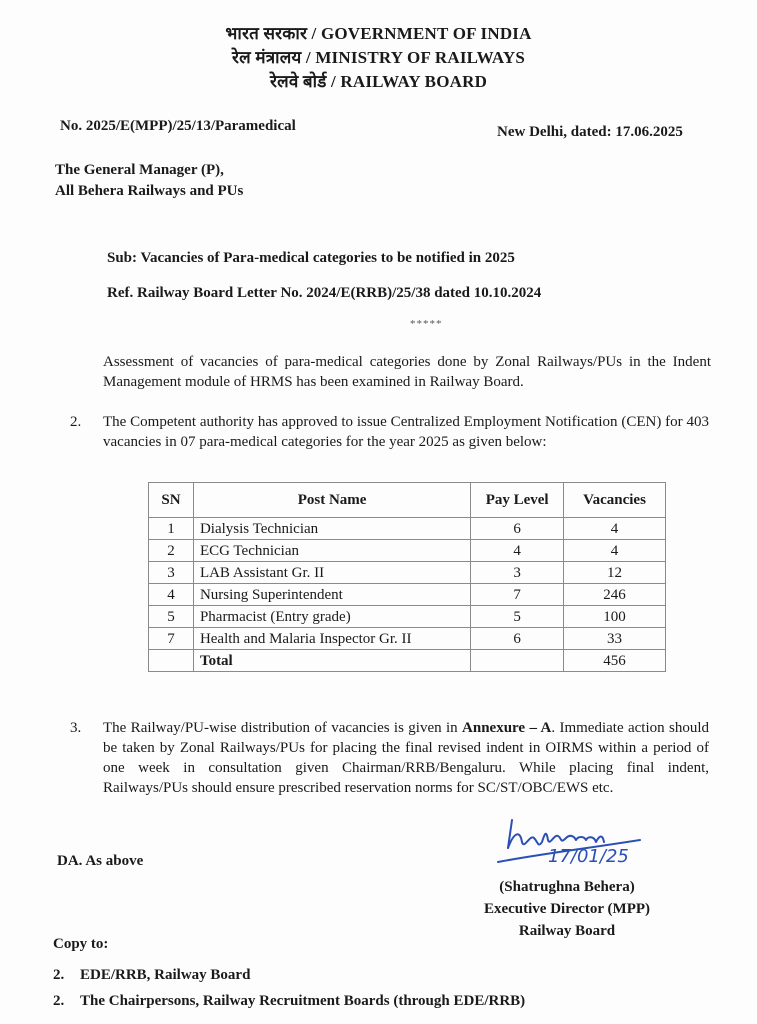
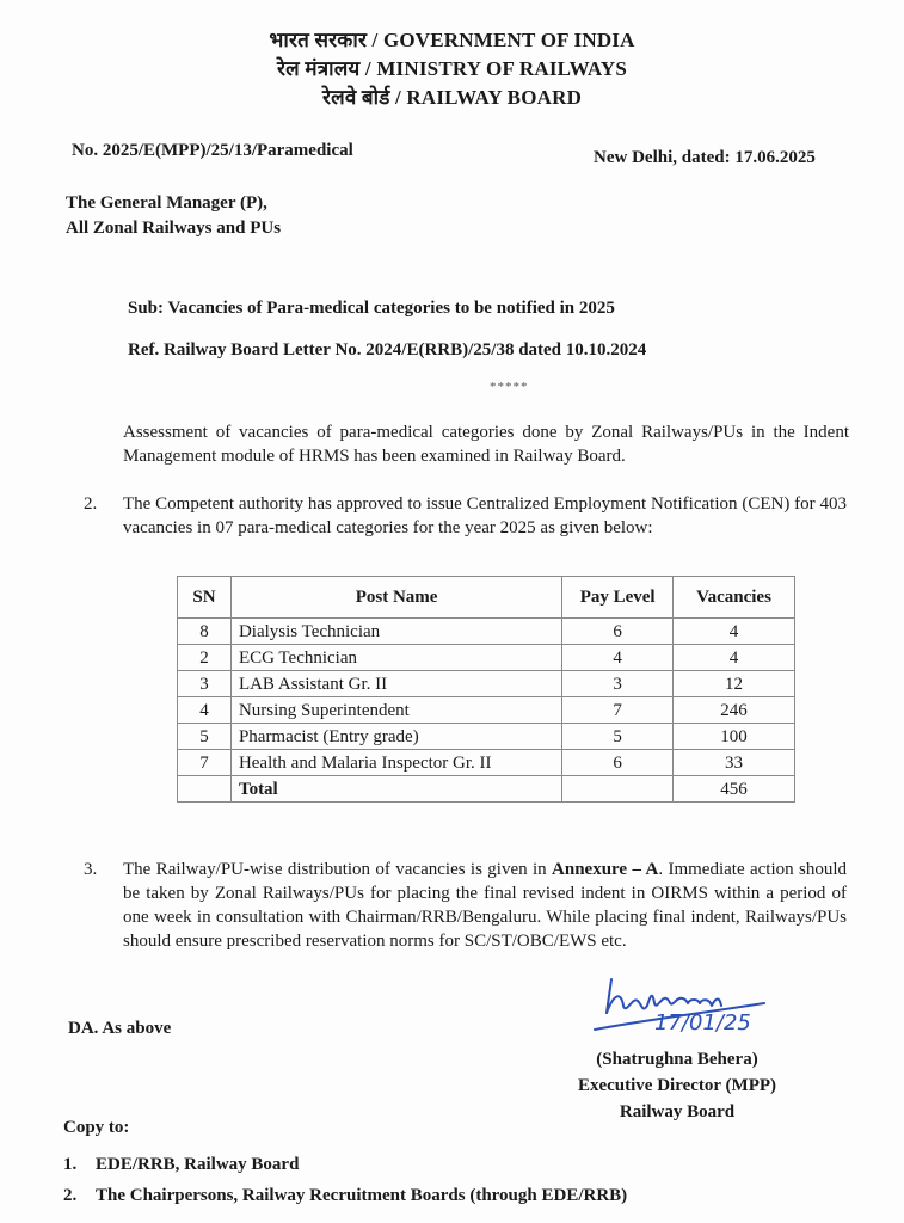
  भारत सरकार / GOVERNMENT OF INDIA
  रेल मंत्रालय / MINISTRY OF RAILWAYS
  रेलवे बोर्ड / RAILWAY BOARD
  No. 2025/E(MPP)/25/13/Paramedical
  New Delhi, dated: 17.06.2025
  The General Manager (P),
- All Behera Railways and PUs
+ All Zonal Railways and PUs
  Sub: Vacancies of Para-medical categories to be notified in 2025
  Ref. Railway Board Letter No. 2024/E(RRB)/25/38 dated 10.10.2024
  *****
  Assessment of vacancies of para-medical categories done by Zonal Railways/PUs in the Indent Management module of HRMS has been examined in Railway Board.
  2. The Competent authority has approved to issue Centralized Employment Notification (CEN) for 403 vacancies in 07 para-medical categories for the year 2025 as given below:
  SN	Post Name	Pay Level	Vacancies
- 1	Dialysis Technician	6	4
+ 8	Dialysis Technician	6	4
  2	ECG Technician	4	4
  3	LAB Assistant Gr. II	3	12
  4	Nursing Superintendent	7	246
  5	Pharmacist (Entry grade)	5	100
  7	Health and Malaria Inspector Gr. II	6	33
  	Total		456
- 3. The Railway/PU-wise distribution of vacancies is given in Annexure – A. Immediate action should be taken by Zonal Railways/PUs for placing the final revised indent in OIRMS within a period of one week in consultation given Chairman/RRB/Bengaluru. While placing final indent, Railways/PUs should ensure prescribed reservation norms for SC/ST/OBC/EWS etc.
+ 3. The Railway/PU-wise distribution of vacancies is given in Annexure – A. Immediate action should be taken by Zonal Railways/PUs for placing the final revised indent in OIRMS within a period of one week in consultation with Chairman/RRB/Bengaluru. While placing final indent, Railways/PUs should ensure prescribed reservation norms for SC/ST/OBC/EWS etc.
  DA. As above
  17/01/25
  (Shatrughna Behera)
  Executive Director (MPP)
  Railway Board
  Copy to:
- 2. EDE/RRB, Railway Board
+ 1. EDE/RRB, Railway Board
  2. The Chairpersons, Railway Recruitment Boards (through EDE/RRB)
